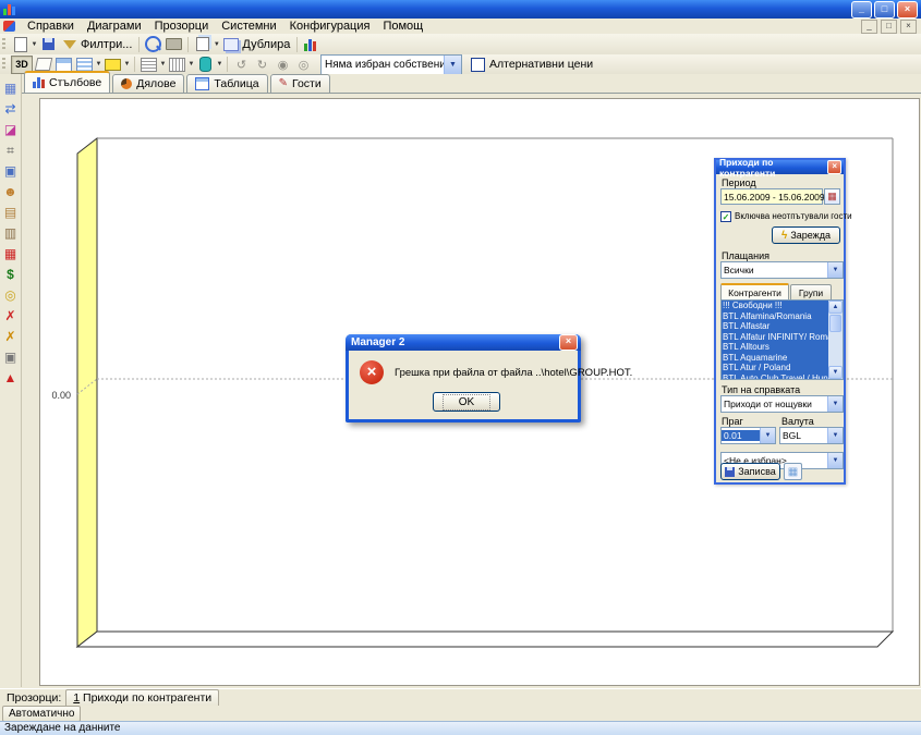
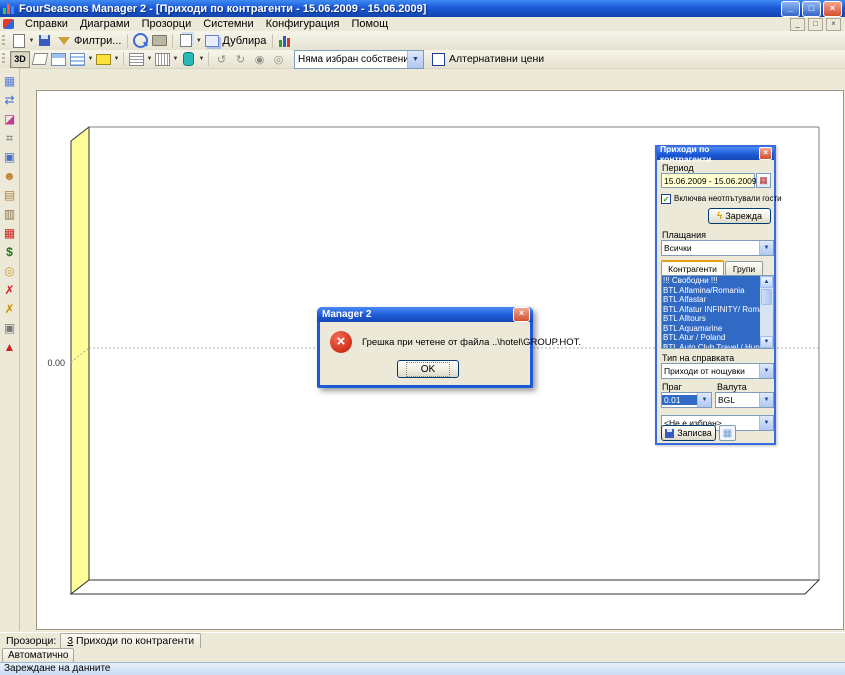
+ FourSeasons Manager 2 - [Приходи по контрагенти - 15.06.2009 - 15.06.2009]
  _
  □
  ×
  Справки
  Диаграми
  Прозорци
  Системни
  Конфигурация
  Помощ
  _
  □
  ×
  Филтри...
  Дублира
  3D
  ↺
  ↻
  ◉
  ◎
  Няма избран собствени
  Алтернативни цени
- Стълбове
- Дялове
- Таблица
- ✎
- Гости
  ▦
  ⇄
  ◪
  ⌗
  ▣
  ☻
  ▤
  ▥
  ▦
  $
  ◎
  ✗
  ✗
  ▣
  ▲
  0.00
  Приходи по контрагенти
  ×
  Период
  15.06.2009 - 15.06.2009
  ▦
  ✓
  Включва неотпътували гости
  ϟ
  Зарежда
  Плащания
  Всички
  Контрагенти
  Групи
  !!! Свободни !!!
  BTL Alfamina/Romania
  BTL Alfastar
  BTL Alfatur INFINITY/ Rom
  BTL Alltours
  BTL Aquamarine
  BTL Atur / Poland
  BTL Auto Club Travel / Hun
  Тип на справката
  Приходи от нощувки
  Праг
  Валута
  0.01
  BGL
  <Не е избран>
  Записва
  ▦
  Manager 2
  ×
  ×
- Грешка при файла от файла ..\hotel\GROUP.HOT.
+ Грешка при четене от файла ..\hotel\GROUP.HOT.
  OK
  Прозорци:
- 1
+ 3
  Приходи по контрагенти
  Автоматично
  Зареждане на данните
